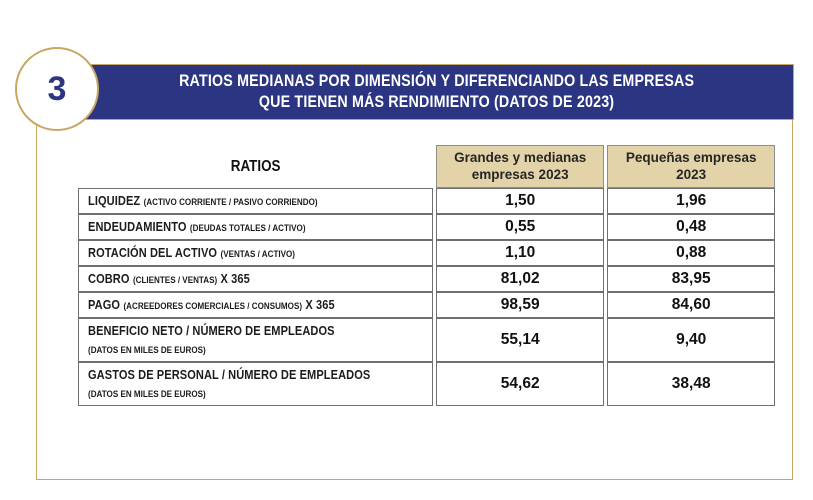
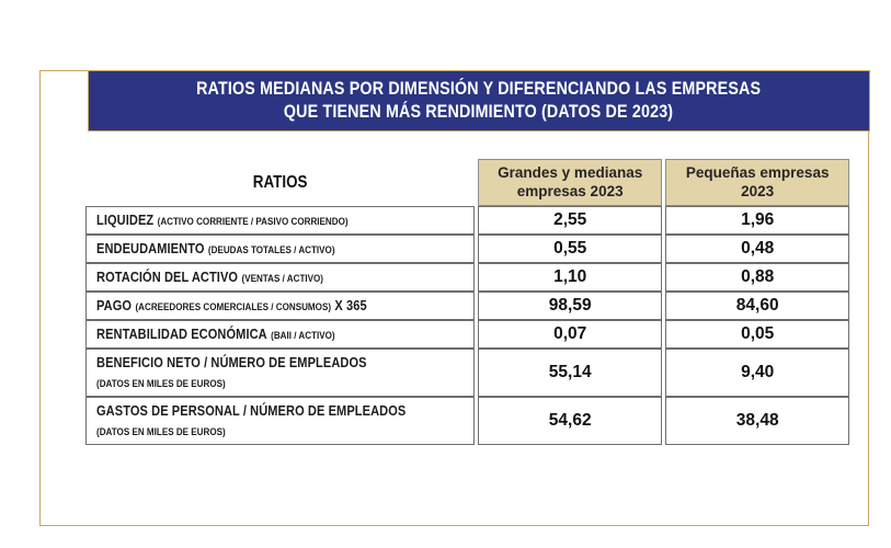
  RATIOS MEDIANAS POR DIMENSIÓN Y DIFERENCIANDO LAS EMPRESAS
  QUE TIENEN MÁS RENDIMIENTO (DATOS DE 2023)
- 3
  RATIOS	Grandes y medianas empresas 2023	Pequeñas empresas 2023
- LIQUIDEZ (ACTIVO CORRIENTE / PASIVO CORRIENDO)	1,50	1,96
+ LIQUIDEZ (ACTIVO CORRIENTE / PASIVO CORRIENDO)	2,55	1,96
  ENDEUDAMIENTO (DEUDAS TOTALES / ACTIVO)	0,55	0,48
  ROTACIÓN DEL ACTIVO (VENTAS / ACTIVO)	1,10	0,88
- COBRO (CLIENTES / VENTAS) X 365	81,02	83,95
  PAGO (ACREEDORES COMERCIALES / CONSUMOS) X 365	98,59	84,60
+ RENTABILIDAD ECONÓMICA (BAII / ACTIVO)	0,07	0,05
  BENEFICIO NETO / NÚMERO DE EMPLEADOS(DATOS EN MILES DE EUROS)	55,14	9,40
  GASTOS DE PERSONAL / NÚMERO DE EMPLEADOS(DATOS EN MILES DE EUROS)	54,62	38,48
